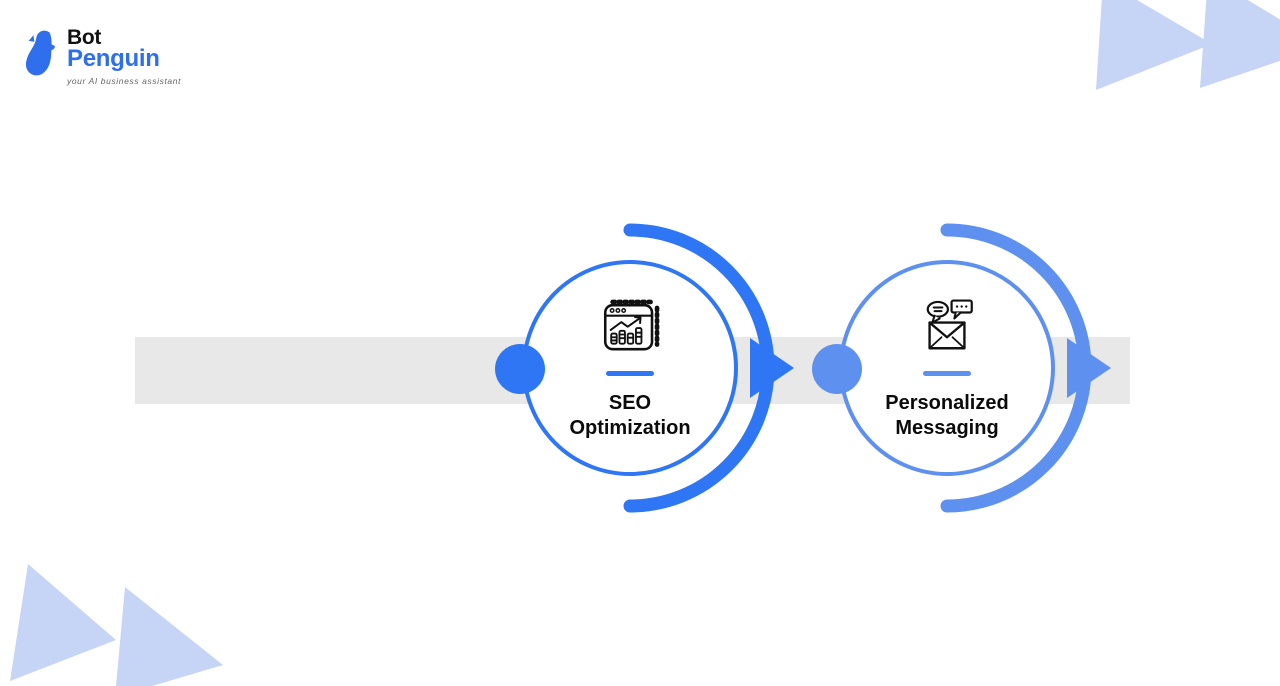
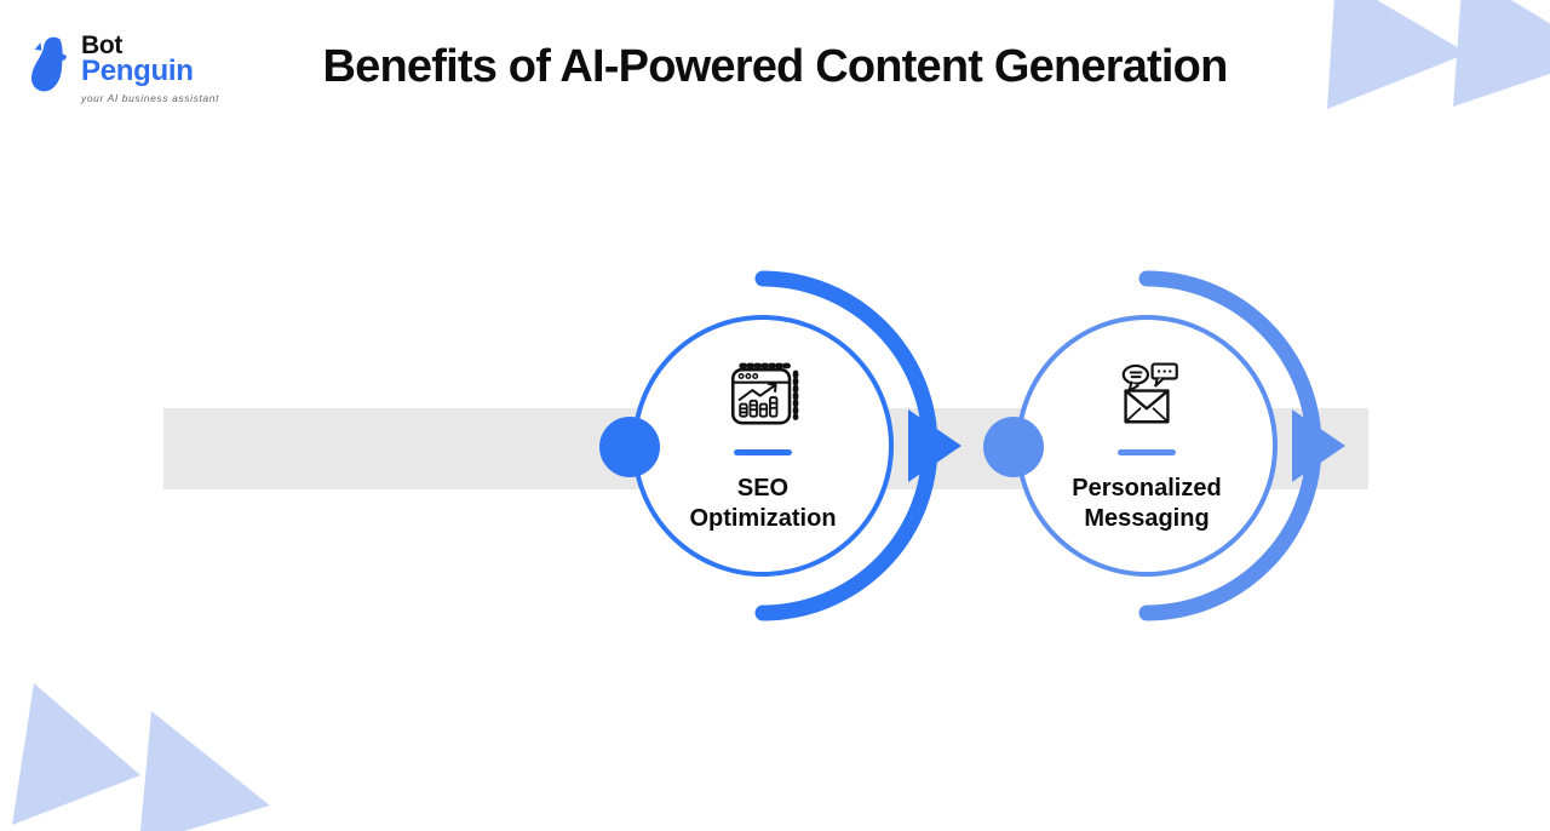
  Bot
  Penguin
  your AI business assistant
+ Benefits of AI-Powered Content Generation
  SEO
  Optimization
  Personalized
  Messaging
